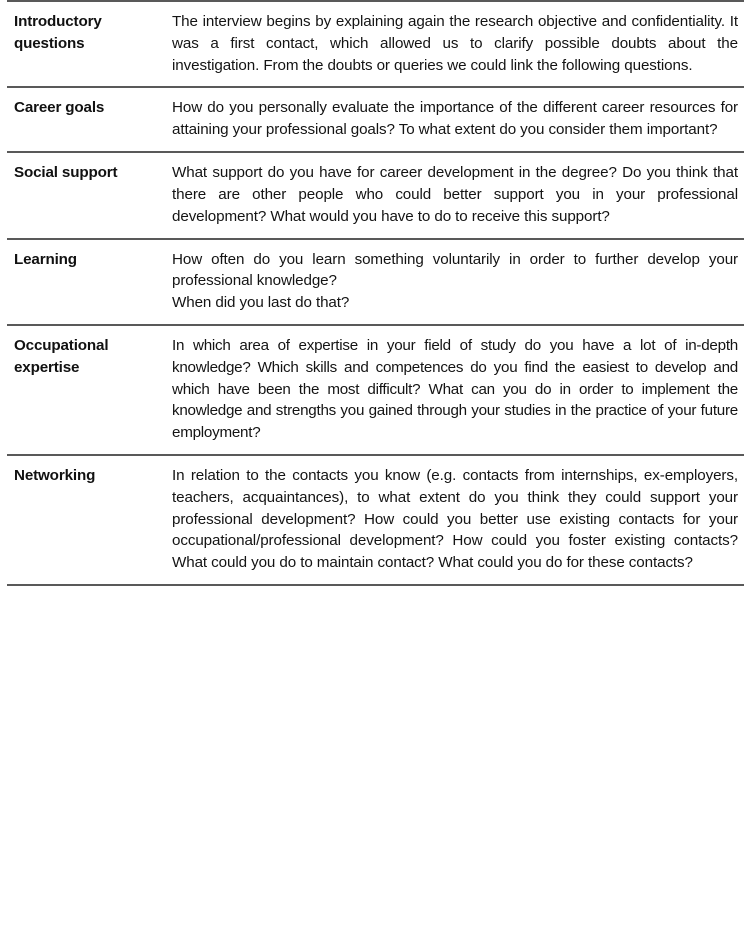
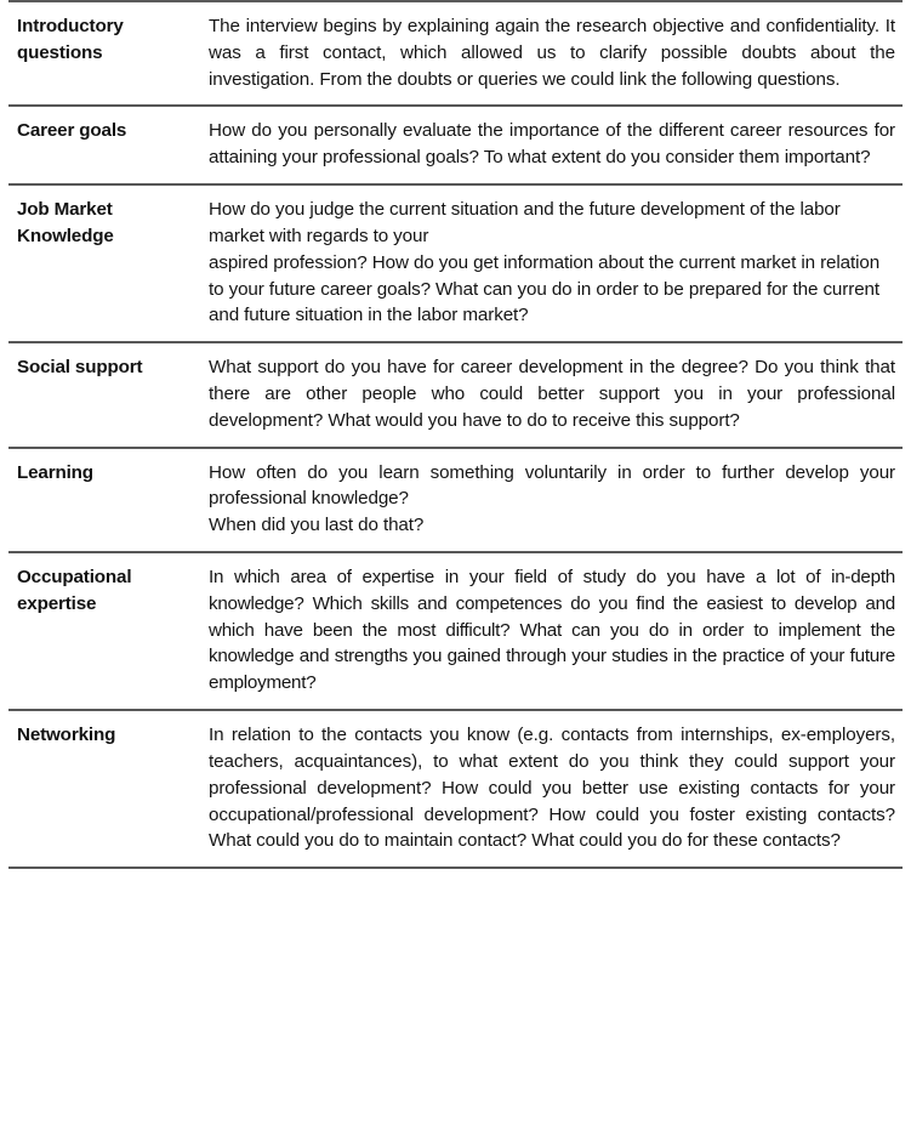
  Introductory questions	The interview begins by explaining again the research objective and confidentiality. It was a first contact, which allowed us to clarify possible doubts about the investigation. From the doubts or queries we could link the following questions.
  Career goals	How do you personally evaluate the importance of the different career resources for attaining your professional goals? To what extent do you consider them important?
+ Job Market Knowledge	How do you judge the current situation and the future development of the labor market with regards to your aspired profession? How do you get information about the current market in relation to your future career goals? What can you do in order to be prepared for the current and future situation in the labor market?
  Social support	What support do you have for career development in the degree? Do you think that there are other people who could better support you in your professional development? What would you have to do to receive this support?
  Learning	How often do you learn something voluntarily in order to further develop your professional knowledge? When did you last do that?
  Occupational expertise	In which area of expertise in your field of study do you have a lot of in-depth knowledge? Which skills and competences do you find the easiest to develop and which have been the most difficult? What can you do in order to implement the knowledge and strengths you gained through your studies in the practice of your future employment?
  Networking	In relation to the contacts you know (e.g. contacts from internships, ex-employers, teachers, acquaintances), to what extent do you think they could support your professional development? How could you better use existing contacts for your occupational/professional development? How could you foster existing contacts? What could you do to maintain contact? What could you do for these contacts?
